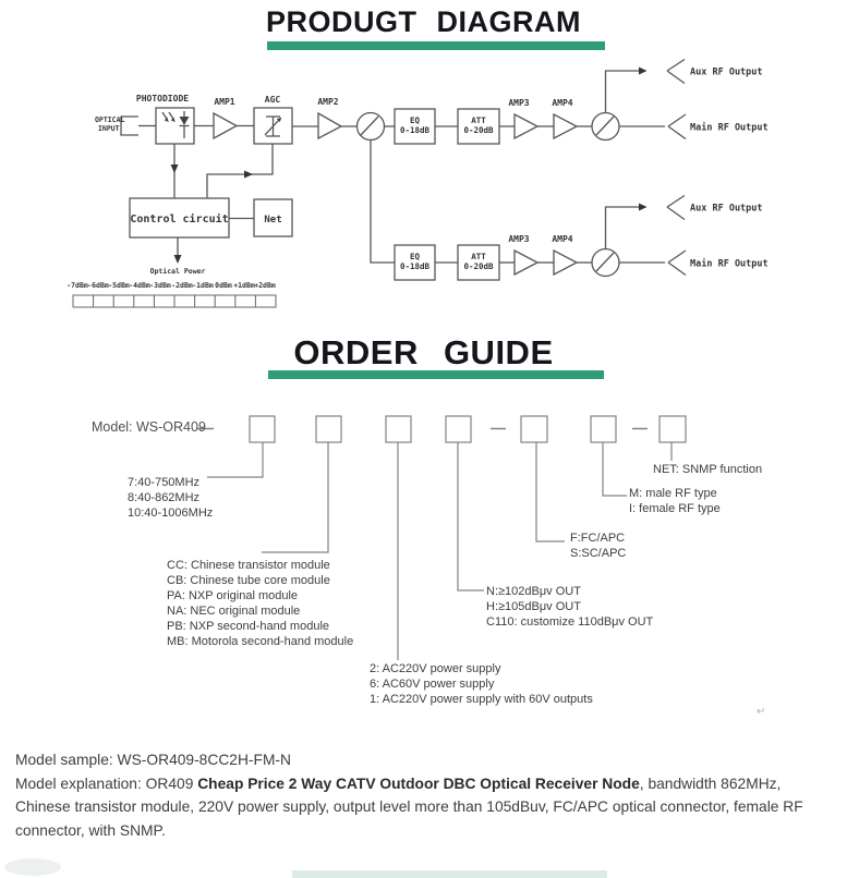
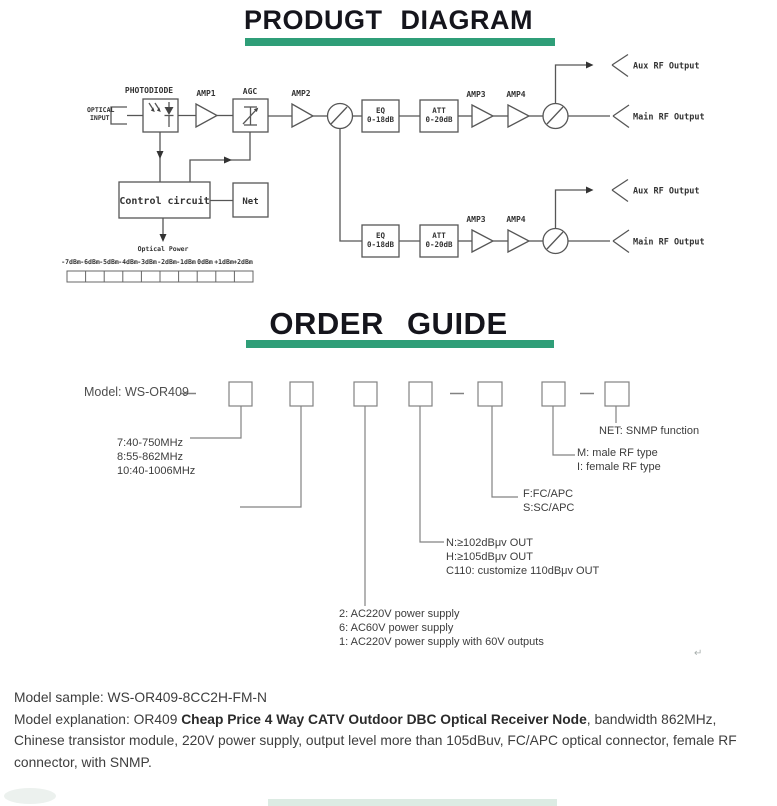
  PRODUGT DIAGRAM
  ORDER GUIDE
  OPTICAL
  INPUT
  PHOTODIODE
  AMP1
  AGC
  AMP2
  EQ
  0-18dB
  ATT
  0-20dB
  AMP3
  AMP4
  Aux RF Output
  Main RF Output
  EQ
  0-18dB
  ATT
  0-20dB
  AMP3
  AMP4
  Aux RF Output
  Main RF Output
  Control circuit
  Net
  Optical Power
  -7dBm
  -6dBm
  -5dBm
  -4dBm
  -3dBm
  -2dBm
  -1dBm
  0dBm
  +1dBm
  +2dBm
  Model: WS-OR409
  7:40-750MHz
- 8:40-862MHz
+ 8:55-862MHz
  10:40-1006MHz
- CC: Chinese transistor module
- CB: Chinese tube core module
- PA: NXP original module
- NA: NEC original module
- PB: NXP second-hand module
- MB: Motorola second-hand module
  2: AC220V power supply
  6: AC60V power supply
  1: AC220V power supply with 60V outputs
  N:≥102dBμv OUT
  H:≥105dBμv OUT
  C110: customize 110dBμv OUT
  F:FC/APC
  S:SC/APC
  M: male RF type
  I: female RF type
  NET: SNMP function
  ↵
  Model sample: WS-OR409-8CC2H-FM-N
- Model explanation: OR409 Cheap Price 2 Way CATV Outdoor DBC Optical Receiver Node, bandwidth 862MHz, Chinese transistor module, 220V power supply, output level more than 105dBuv, FC/APC optical connector, female RF connector, with SNMP.
+ Model explanation: OR409 Cheap Price 4 Way CATV Outdoor DBC Optical Receiver Node, bandwidth 862MHz, Chinese transistor module, 220V power supply, output level more than 105dBuv, FC/APC optical connector, female RF connector, with SNMP.
